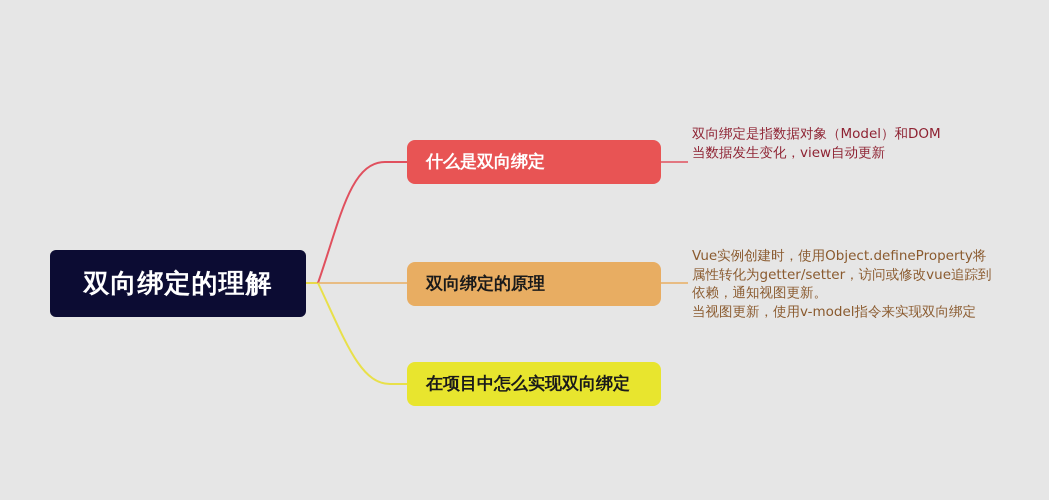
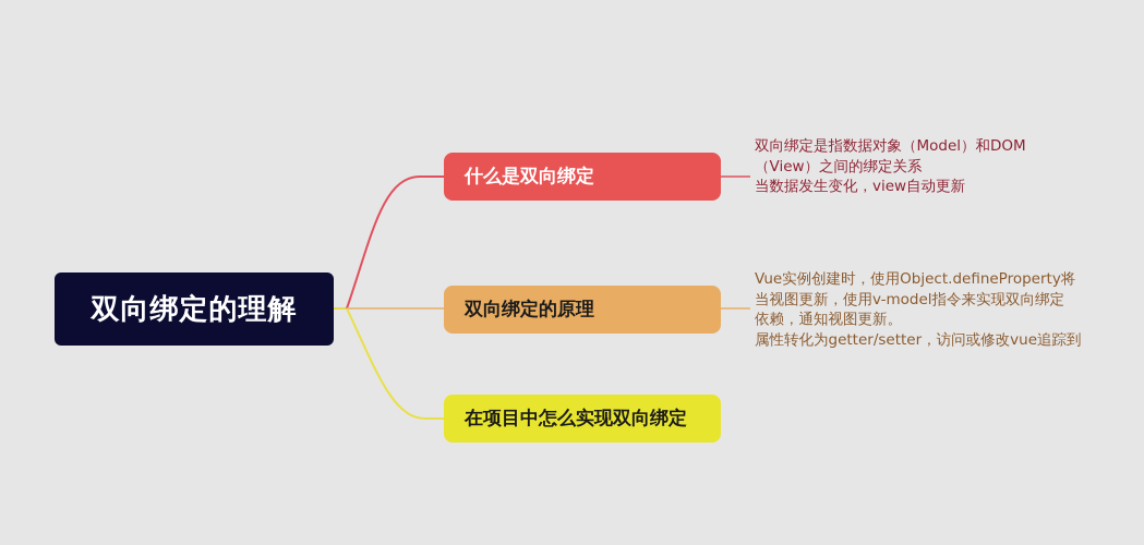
  双向绑定的理解
  什么是双向绑定
  双向绑定的原理
  在项目中怎么实现双向绑定
  双向绑定是指数据对象（Model）和DOM
+ （View）之间的绑定关系
  当数据发生变化，view自动更新
  Vue实例创建时，使用Object.defineProperty将
- 属性转化为getter/setter，访问或修改vue追踪到
+ 当视图更新，使用v-model指令来实现双向绑定
  依赖，通知视图更新。
- 当视图更新，使用v-model指令来实现双向绑定
+ 属性转化为getter/setter，访问或修改vue追踪到
